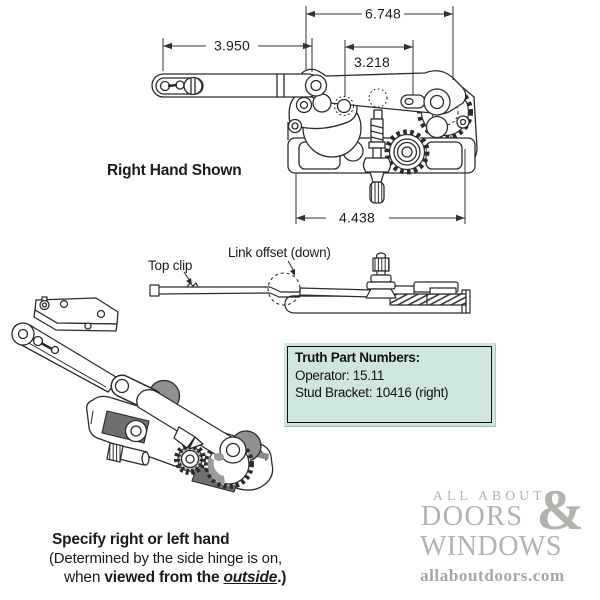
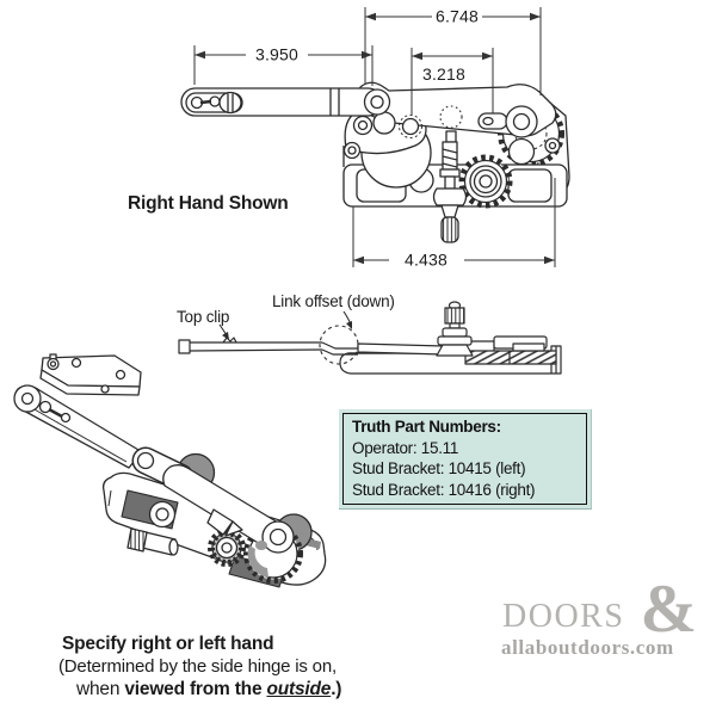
  6.748
  3.950
  3.218
  4.438
  Top clip
  Link offset (down)
  Right Hand Shown
  Truth Part Numbers:
  Operator: 15.11
+ Stud Bracket: 10415 (left)
  Stud Bracket: 10416 (right)
  Specify right or left hand
  (Determined by the side hinge is on,
  when viewed from the outside.)
- ALL ABOUT
  DOORS
  &
- WINDOWS
  allaboutdoors.com
